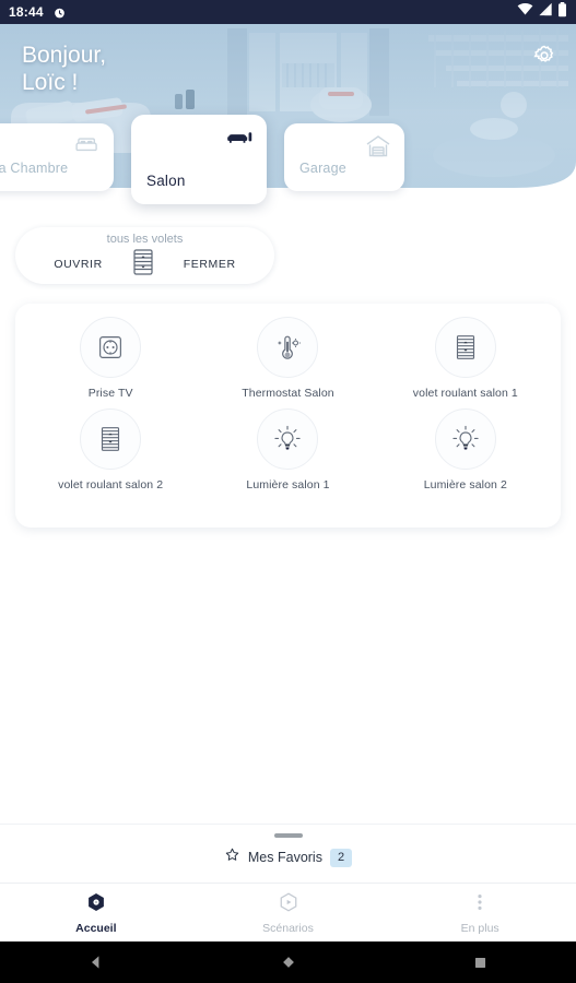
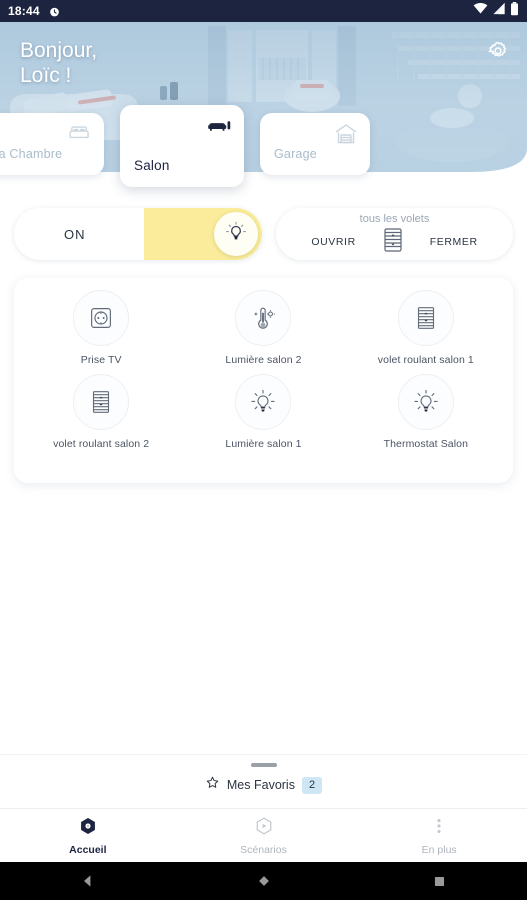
  18:44
  Bonjour,
  Loïc !
  a Chambre
  Salon
  Garage
+ ON
  tous les volets
  OUVRIR
  FERMER
  Prise TV
- Thermostat Salon
+ Lumière salon 2
  volet roulant salon 1
  volet roulant salon 2
  Lumière salon 1
- Lumière salon 2
+ Thermostat Salon
  Mes Favoris
  2
  Accueil
  Scénarios
  En plus
